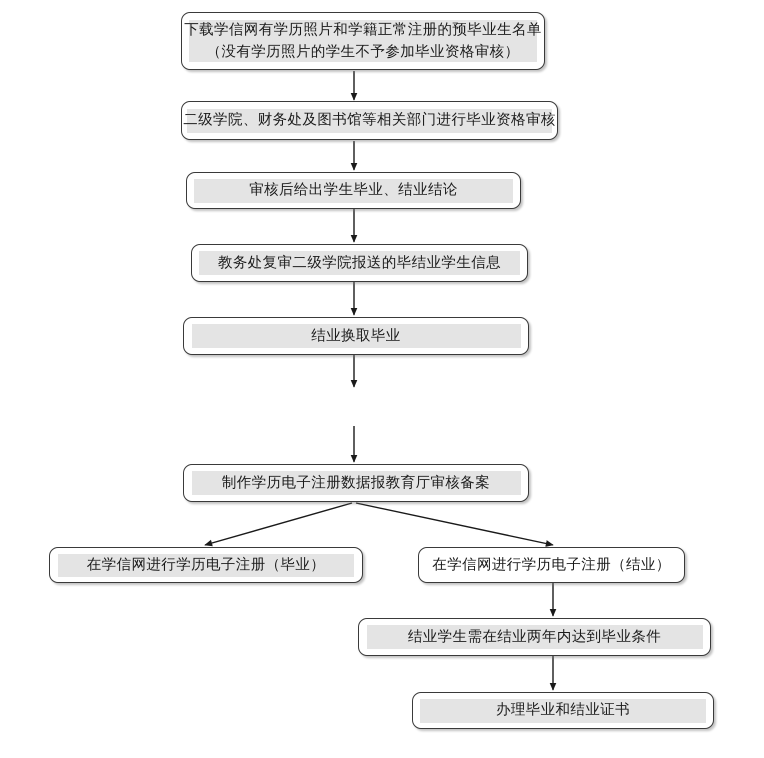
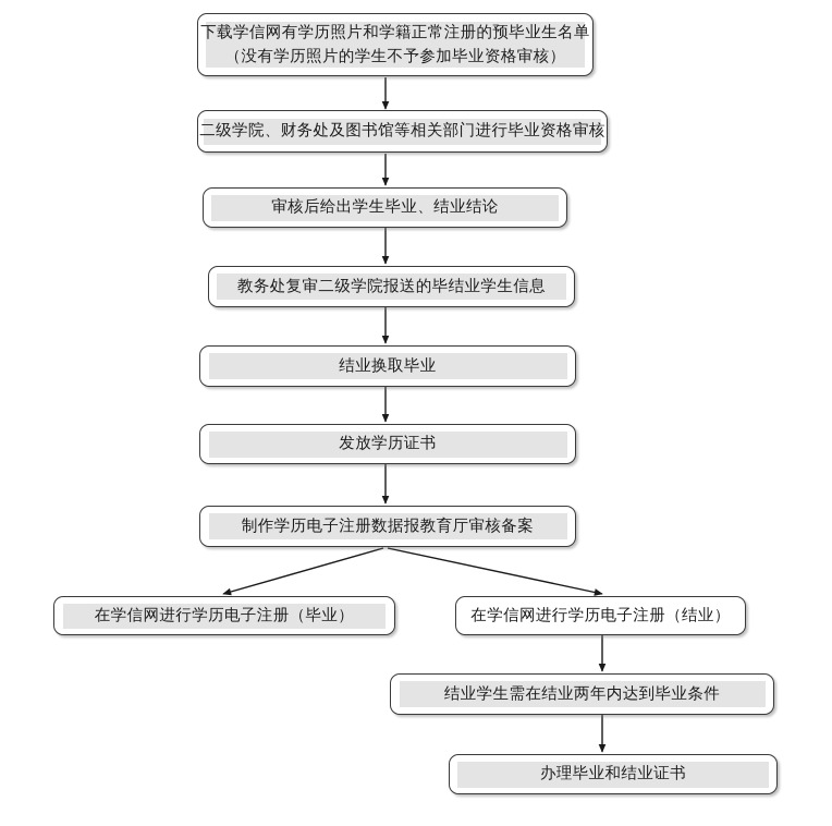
  下载学信网有学历照片和学籍正常注册的预毕业生名单
  （没有学历照片的学生不予参加毕业资格审核）
  二级学院、财务处及图书馆等相关部门进行毕业资格审核
  审核后给出学生毕业、结业结论
  教务处复审二级学院报送的毕结业学生信息
  结业换取毕业
+ 发放学历证书
  制作学历电子注册数据报教育厅审核备案
  在学信网进行学历电子注册（毕业）
  在学信网进行学历电子注册（结业）
  结业学生需在结业两年内达到毕业条件
  办理毕业和结业证书
